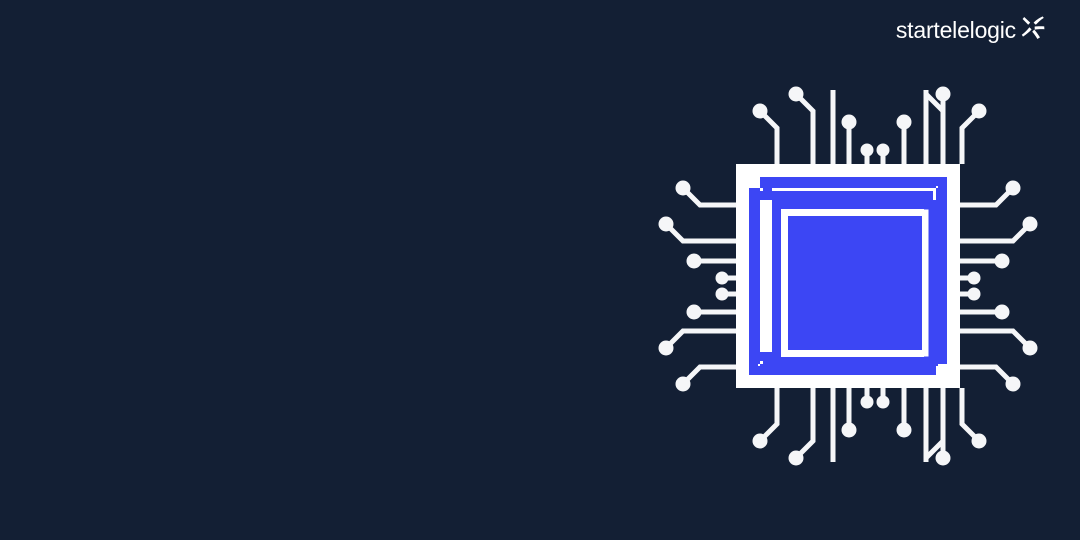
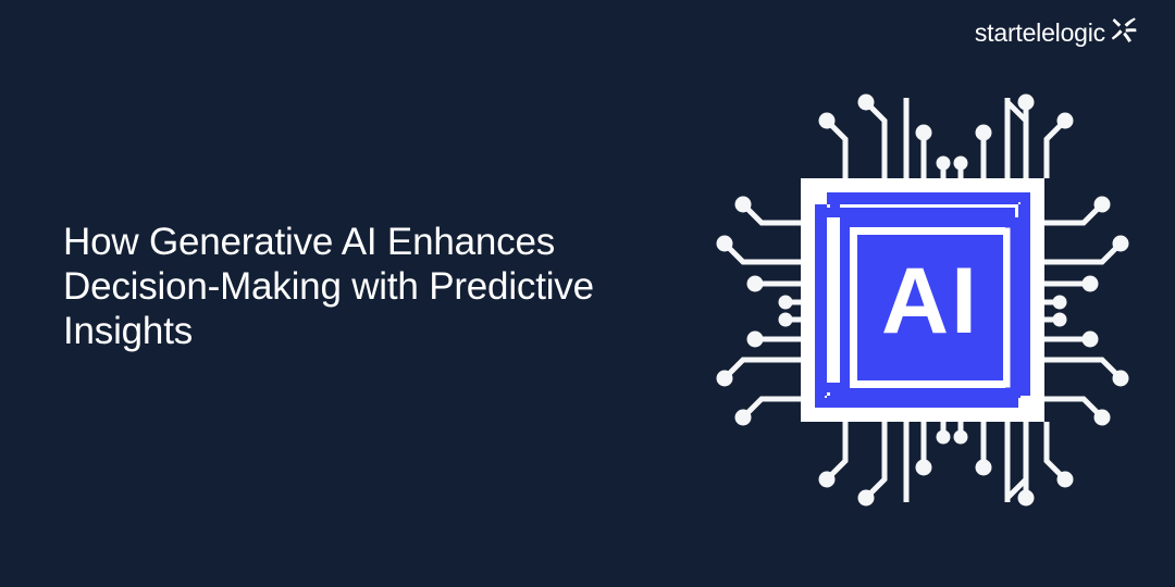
  startelelogic
+ How Generative AI Enhances Decision-Making with Predictive Insights
+ AI
